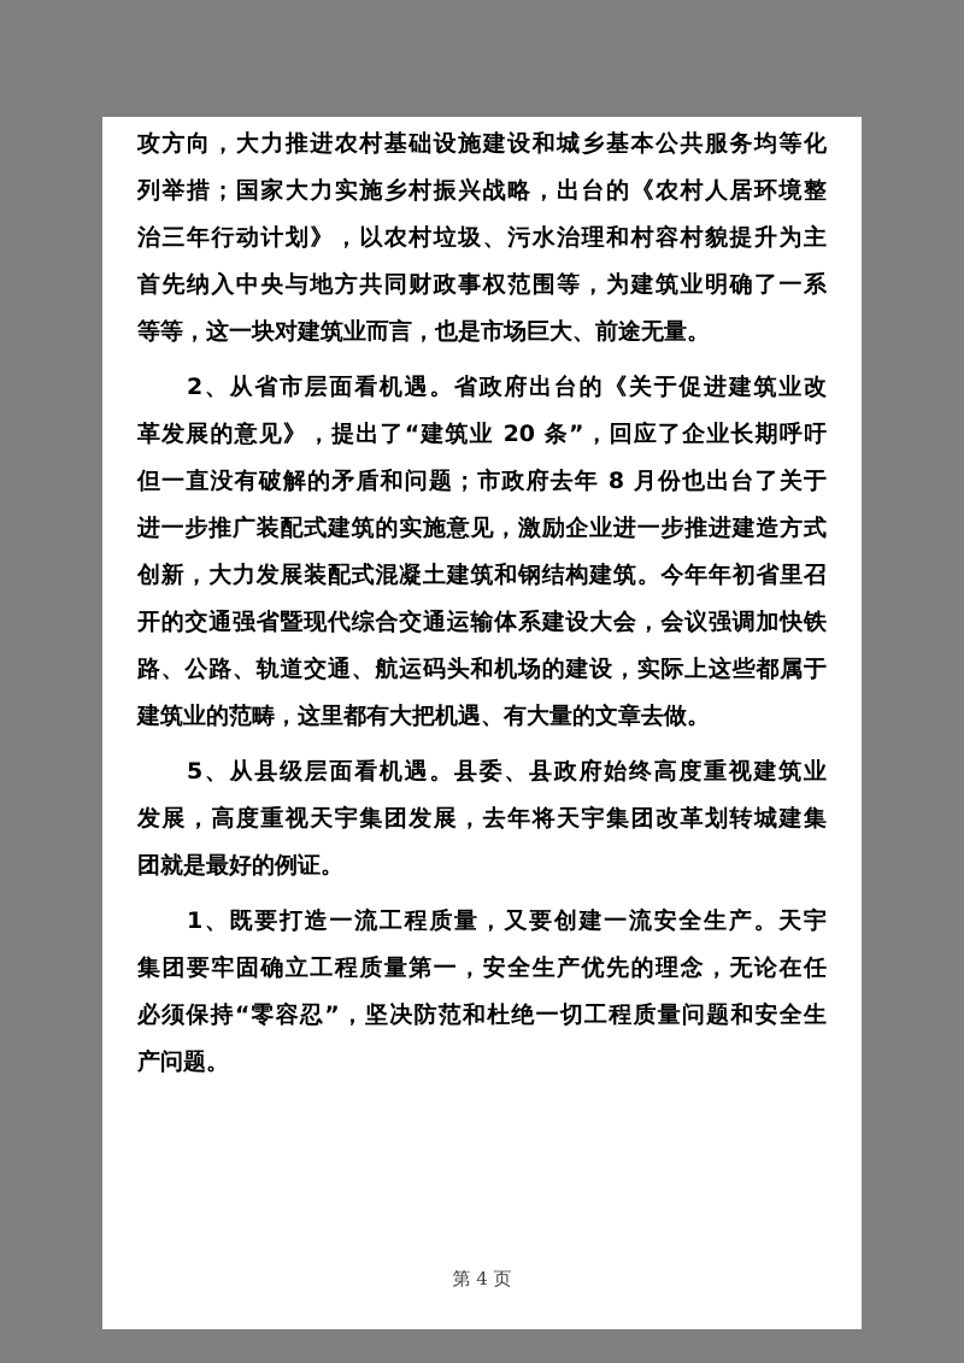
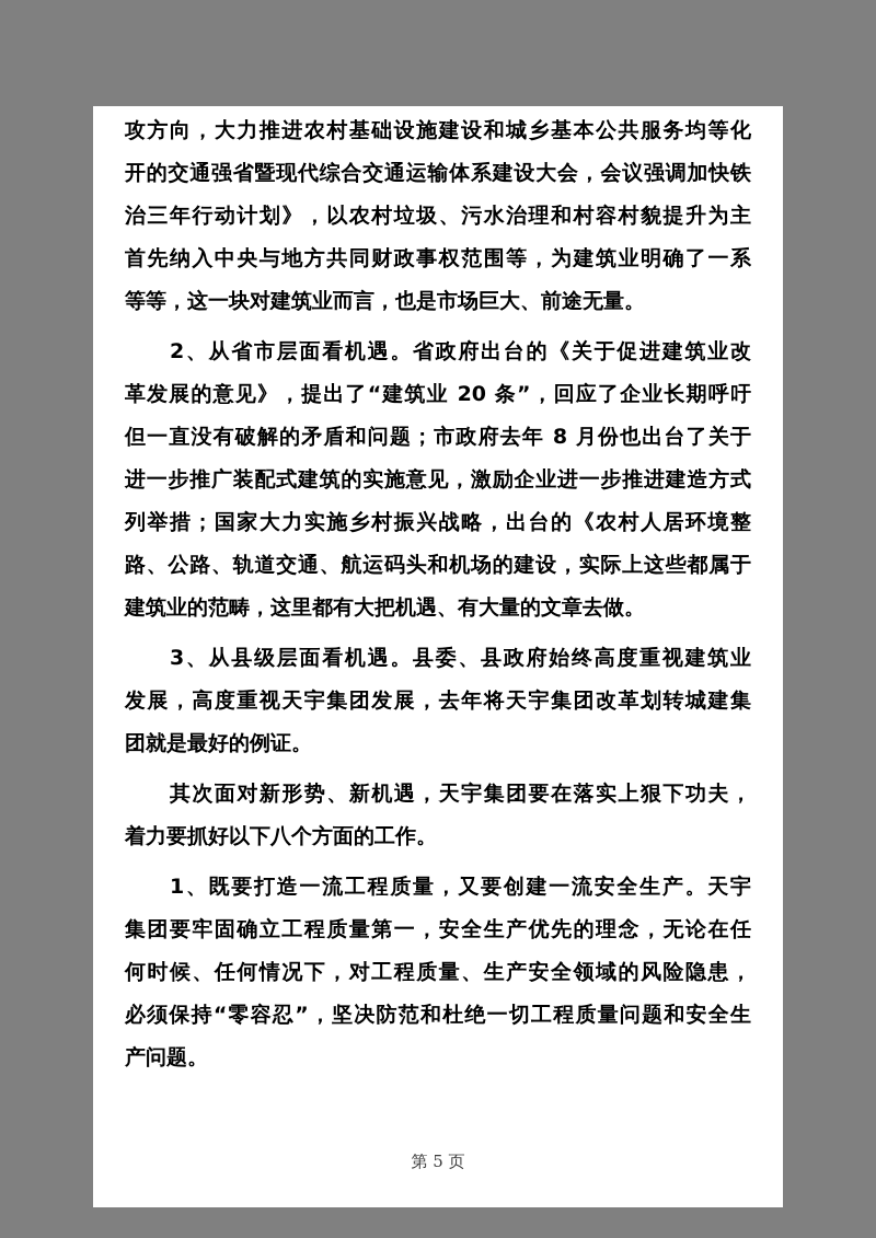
  攻方向，大力推进农村基础设施建设和城乡基本公共服务均等化
- 列举措；国家大力实施乡村振兴战略，出台的《农村人居环境整
+ 开的交通强省暨现代综合交通运输体系建设大会，会议强调加快铁
  治三年行动计划》，以农村垃圾、污水治理和村容村貌提升为主
  首先纳入中央与地方共同财政事权范围等，为建筑业明确了一系
  等等，这一块对建筑业而言，也是市场巨大、前途无量。
  2、从省市层面看机遇。省政府出台的《关于促进建筑业改
  革发展的意见》，提出了“建筑业 20 条”，回应了企业长期呼吁
  但一直没有破解的矛盾和问题；市政府去年 8 月份也出台了关于
  进一步推广装配式建筑的实施意见，激励企业进一步推进建造方式
- 创新，大力发展装配式混凝土建筑和钢结构建筑。今年年初省里召
- 开的交通强省暨现代综合交通运输体系建设大会，会议强调加快铁
+ 列举措；国家大力实施乡村振兴战略，出台的《农村人居环境整
  路、公路、轨道交通、航运码头和机场的建设，实际上这些都属于
  建筑业的范畴，这里都有大把机遇、有大量的文章去做。
- 5、从县级层面看机遇。县委、县政府始终高度重视建筑业
+ 3、从县级层面看机遇。县委、县政府始终高度重视建筑业
  发展，高度重视天宇集团发展，去年将天宇集团改革划转城建集
  团就是最好的例证。
+ 其次面对新形势、新机遇，天宇集团要在落实上狠下功夫，
+ 着力要抓好以下八个方面的工作。
  1、既要打造一流工程质量，又要创建一流安全生产。天宇
  集团要牢固确立工程质量第一，安全生产优先的理念，无论在任
+ 何时候、任何情况下，对工程质量、生产安全领域的风险隐患，
  必须保持“零容忍”，坚决防范和杜绝一切工程质量问题和安全生
  产问题。
- 第 4 页
+ 第 5 页
